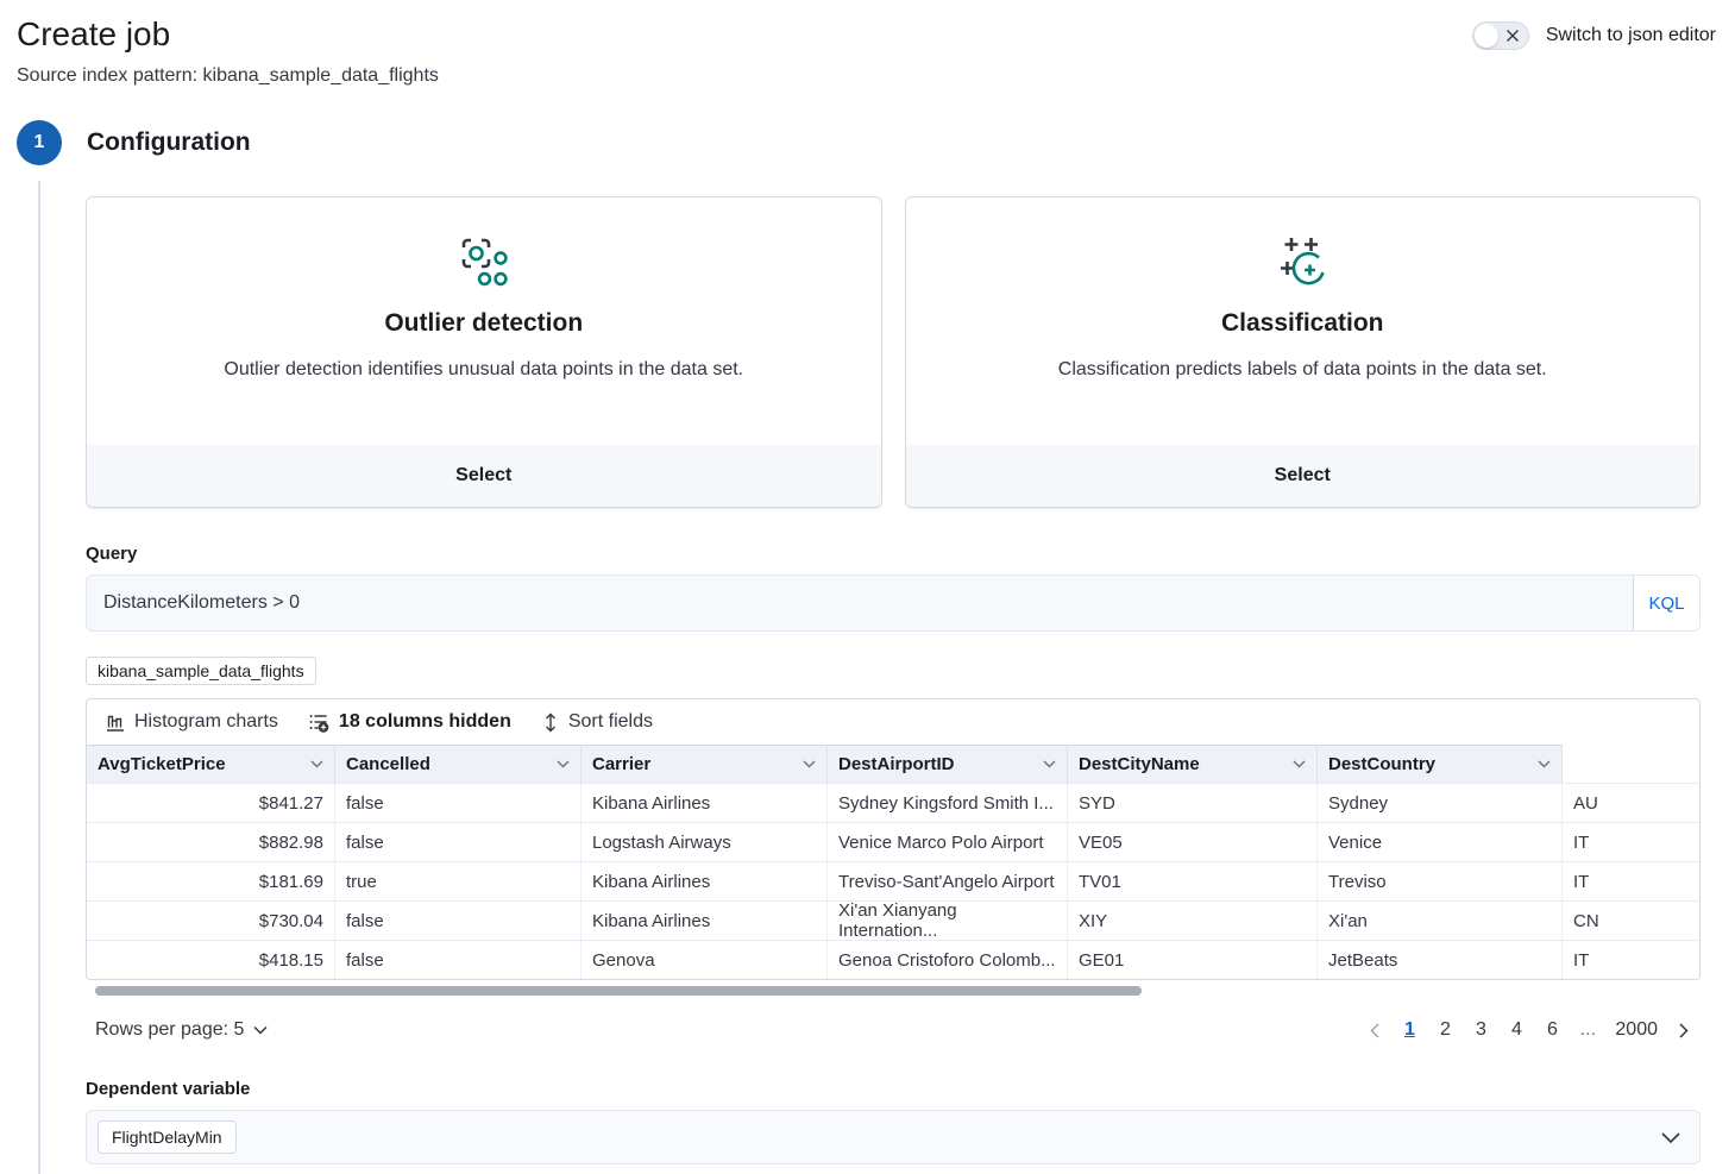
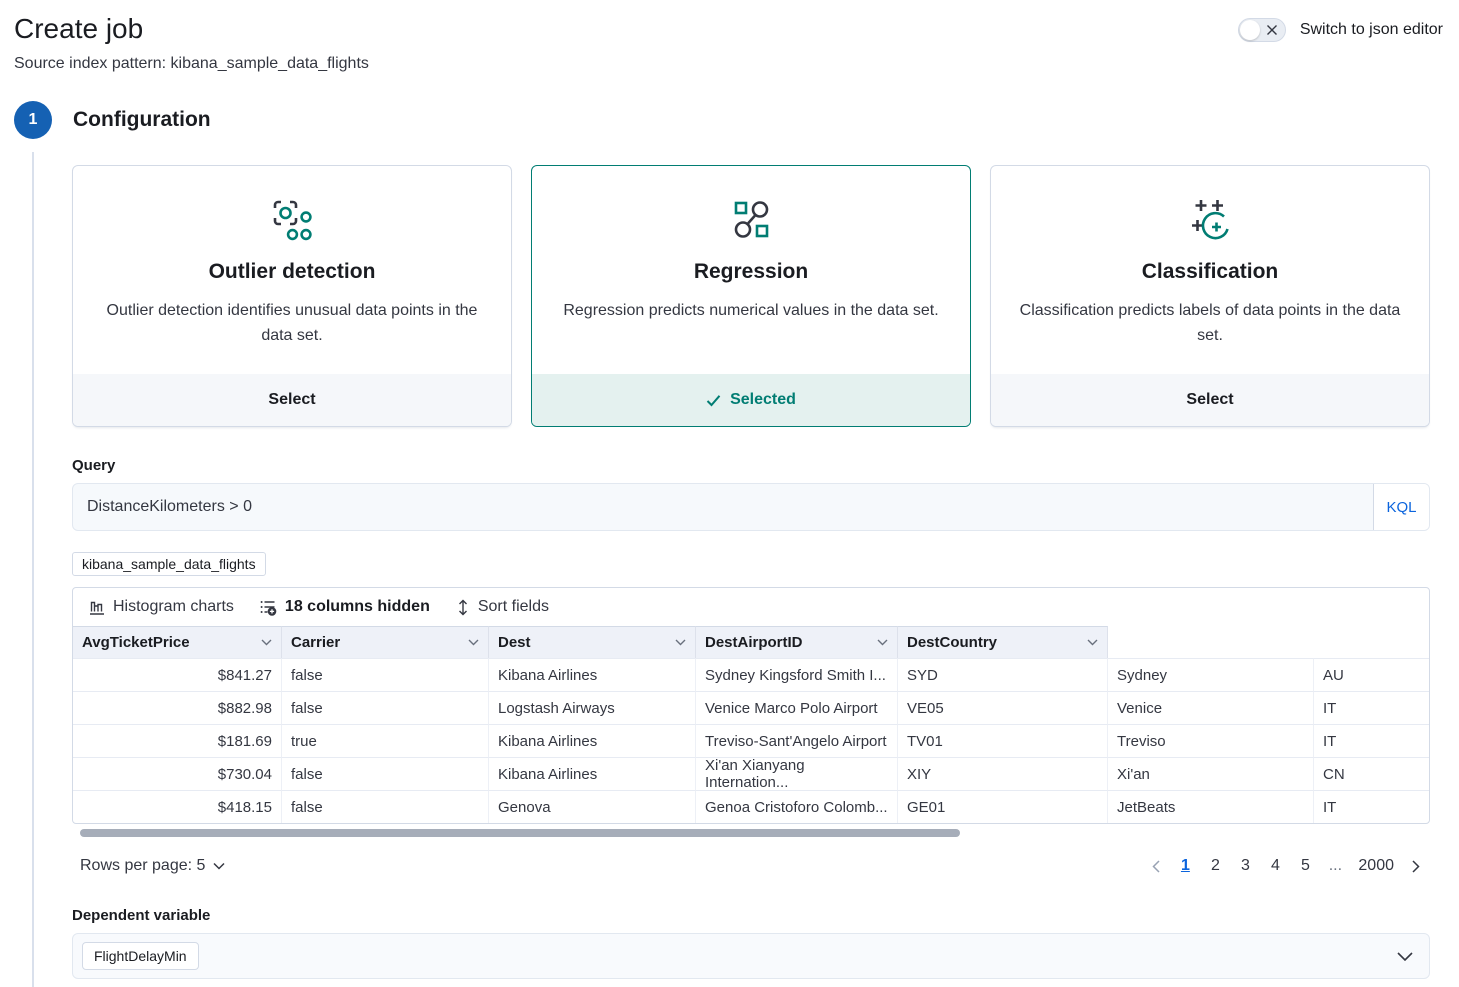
  Create job
  Source index pattern: kibana_sample_data_flights
  Switch to json editor
  1
  Configuration
  Outlier detection
  Outlier detection identifies unusual data points in the data set.
  Select
+ Regression
+ Regression predicts numerical values in the data set.
+ Selected
  Classification
  Classification predicts labels of data points in the data set.
  Select
  Query
  DistanceKilometers > 0
  KQL
  kibana_sample_data_flights
  Histogram charts
  18 columns hidden
  Sort fields
  AvgTicketPrice
- Cancelled
  Carrier
+ Dest
  DestAirportID
- DestCityName
  DestCountry
  $841.27
  false
  Kibana Airlines
  Sydney Kingsford Smith I...
  SYD
  Sydney
  AU
  $882.98
  false
  Logstash Airways
  Venice Marco Polo Airport
  VE05
  Venice
  IT
  $181.69
  true
  Kibana Airlines
  Treviso-Sant'Angelo Airport
  TV01
  Treviso
  IT
  $730.04
  false
  Kibana Airlines
  Xi'an Xianyang Internation...
  XIY
  Xi'an
  CN
  $418.15
  false
  Genova
  Genoa Cristoforo Colomb...
  GE01
  JetBeats
  IT
  Rows per page: 5
  1
  2
  3
  4
- 6
+ 5
  ...
  2000
  Dependent variable
  FlightDelayMin
